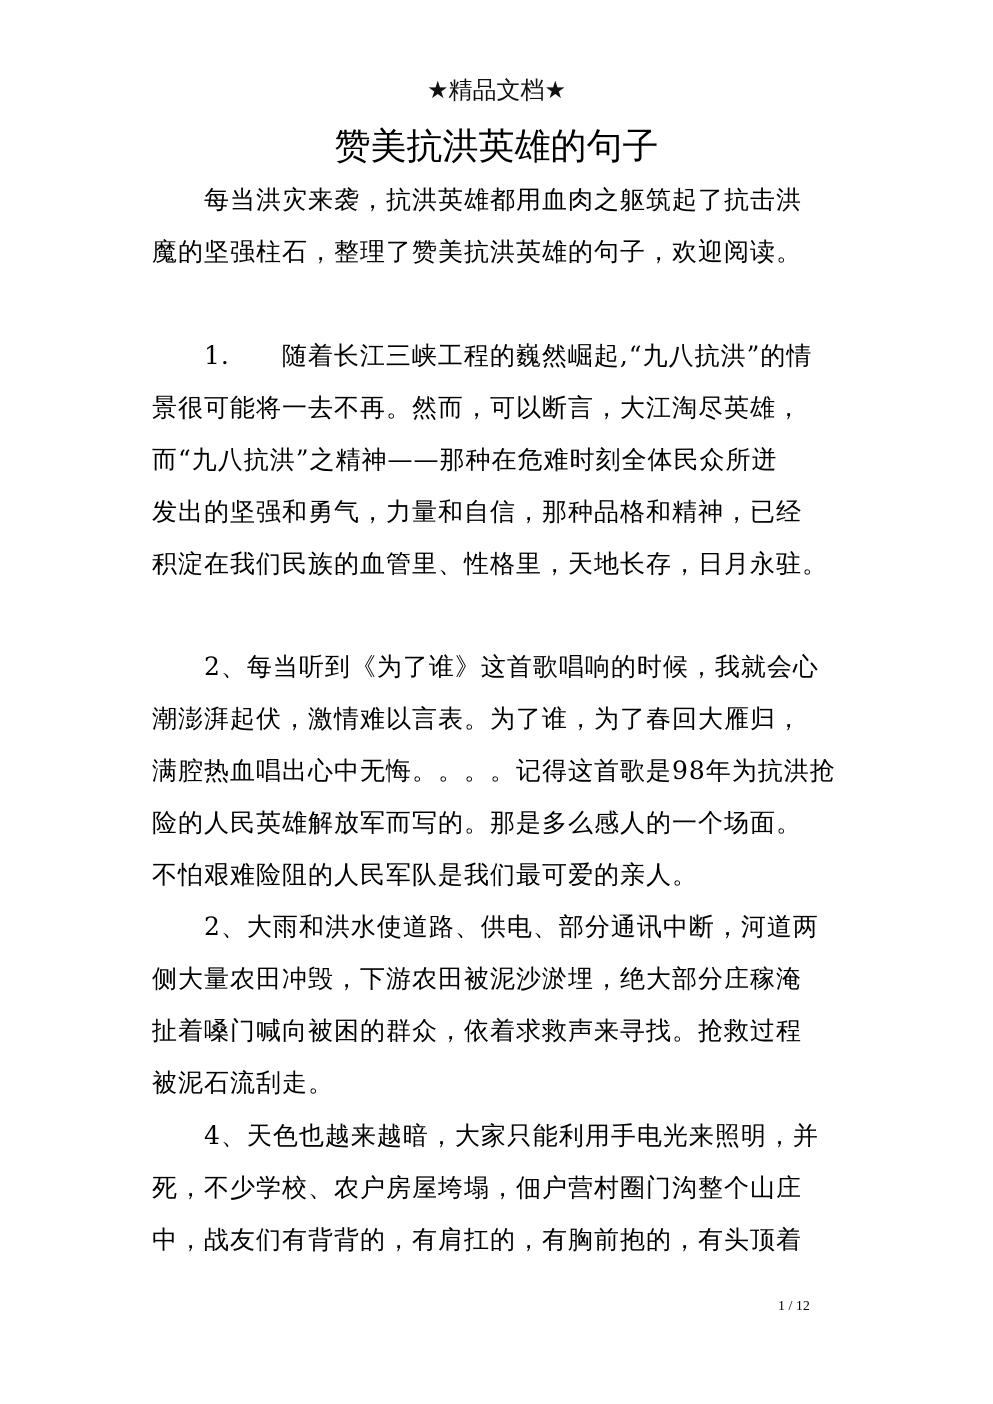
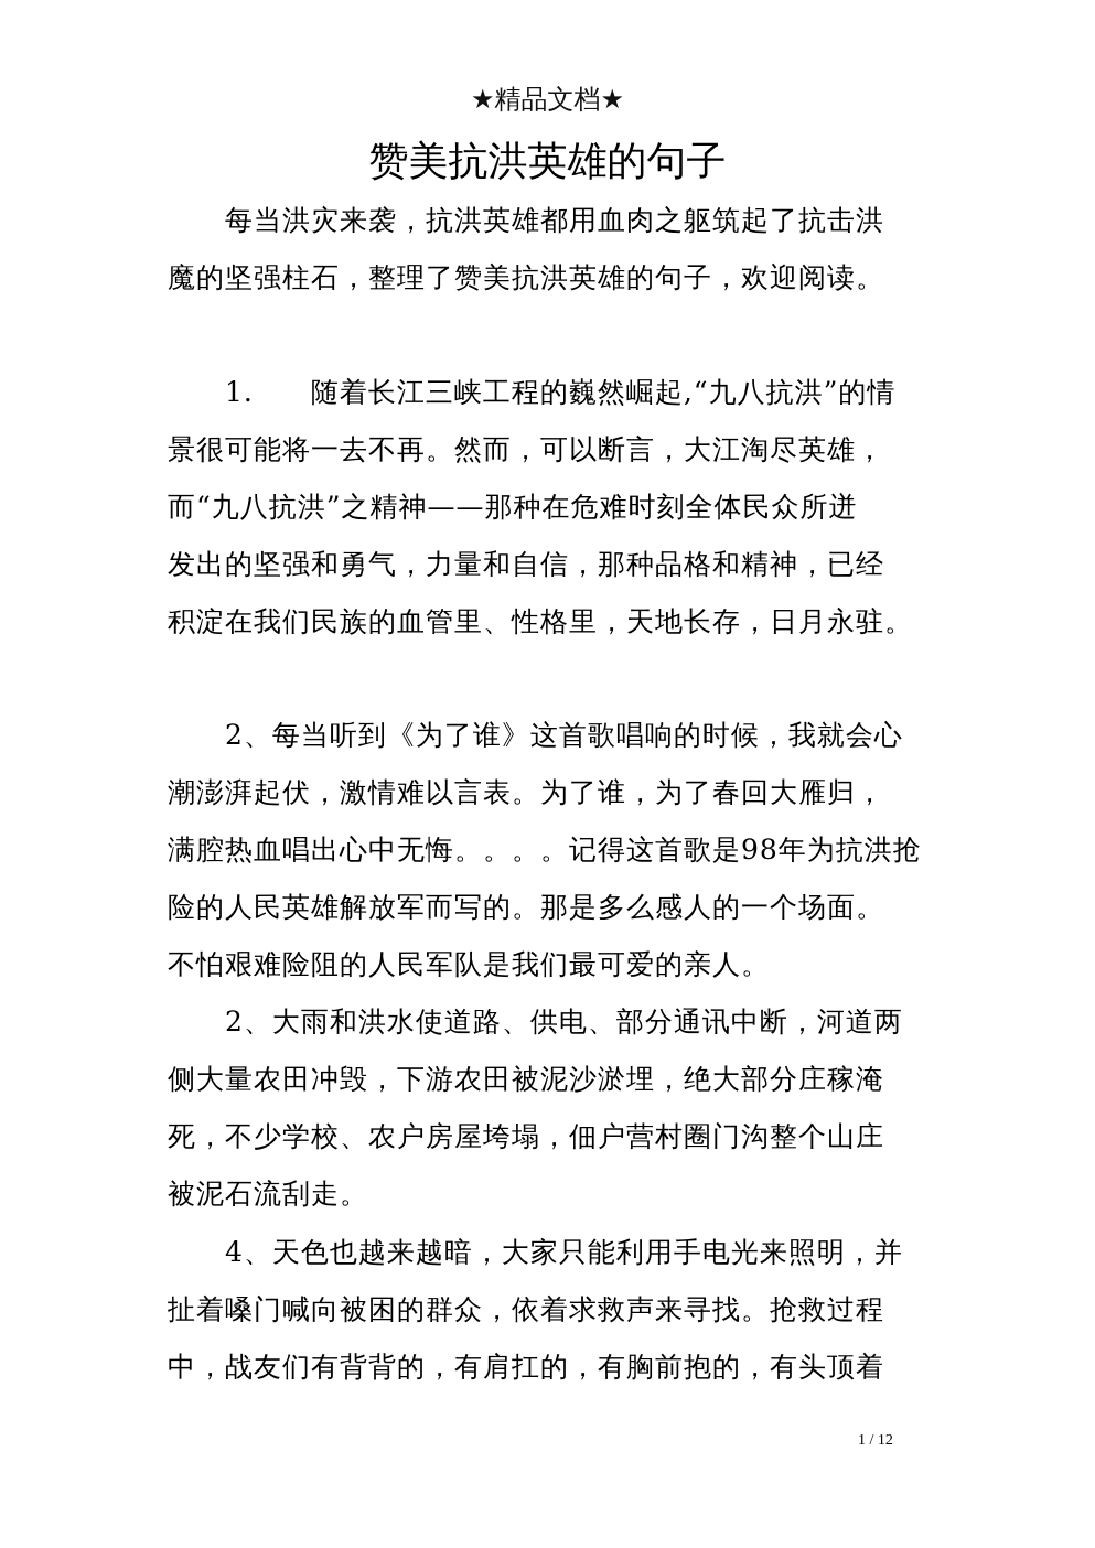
  ★精品文档★
  赞美抗洪英雄的句子
  每当洪灾来袭，抗洪英雄都用血肉之躯筑起了抗击洪
  魔的坚强柱石，整理了赞美抗洪英雄的句子，欢迎阅读。
  1. 随着长江三峡工程的巍然崛起,“九八抗洪”的情
  景很可能将一去不再。然而，可以断言，大江淘尽英雄，
  而“九八抗洪”之精神——那种在危难时刻全体民众所迸
  发出的坚强和勇气，力量和自信，那种品格和精神，已经
  积淀在我们民族的血管里、性格里，天地长存，日月永驻。
  2、每当听到《为了谁》这首歌唱响的时候，我就会心
  潮澎湃起伏，激情难以言表。为了谁，为了春回大雁归，
  满腔热血唱出心中无悔。。。。记得这首歌是98年为抗洪抢
  险的人民英雄解放军而写的。那是多么感人的一个场面。
  不怕艰难险阻的人民军队是我们最可爱的亲人。
  2、大雨和洪水使道路、供电、部分通讯中断，河道两
  侧大量农田冲毁，下游农田被泥沙淤埋，绝大部分庄稼淹
- 扯着嗓门喊向被困的群众，依着求救声来寻找。抢救过程
+ 死，不少学校、农户房屋垮塌，佃户营村圈门沟整个山庄
  被泥石流刮走。
  4、天色也越来越暗，大家只能利用手电光来照明，并
- 死，不少学校、农户房屋垮塌，佃户营村圈门沟整个山庄
+ 扯着嗓门喊向被困的群众，依着求救声来寻找。抢救过程
  中，战友们有背背的，有肩扛的，有胸前抱的，有头顶着
  1 / 12
